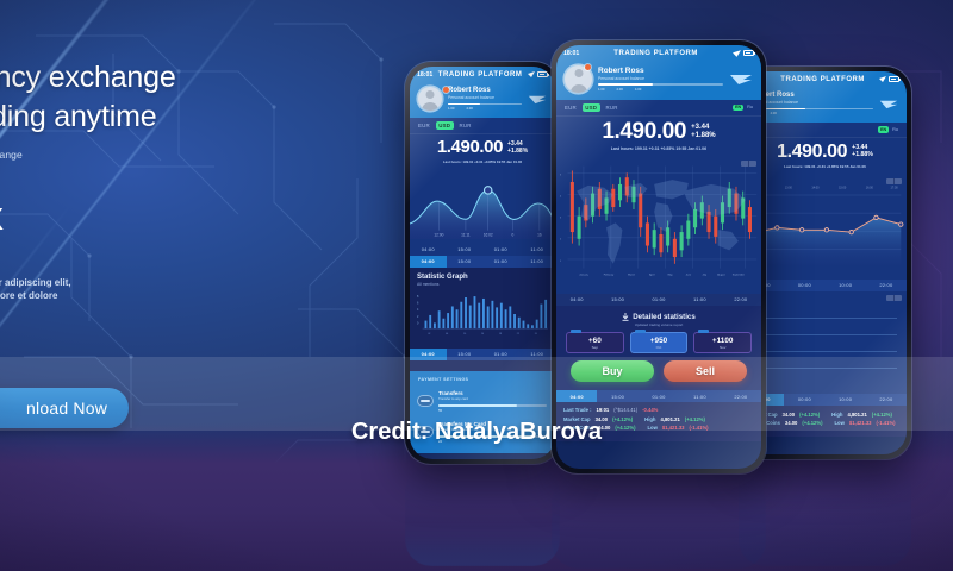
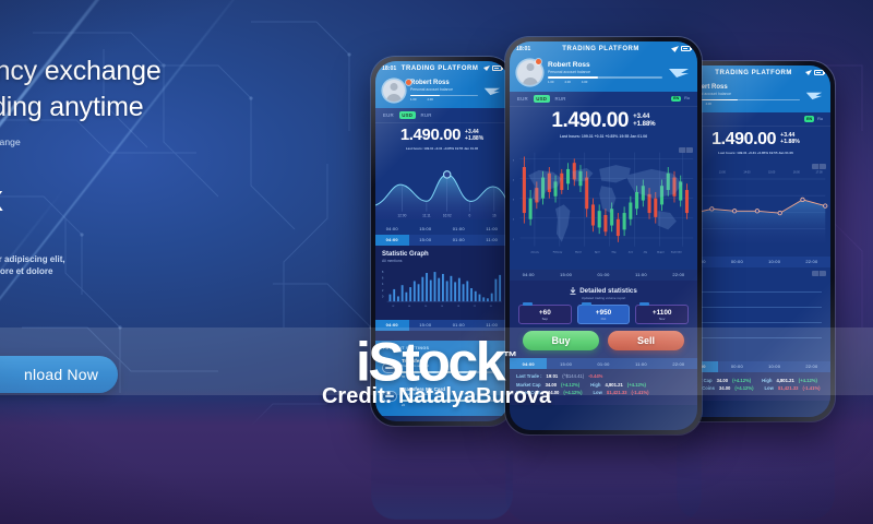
+ iStock™
  Credit: NatalyaBurova
